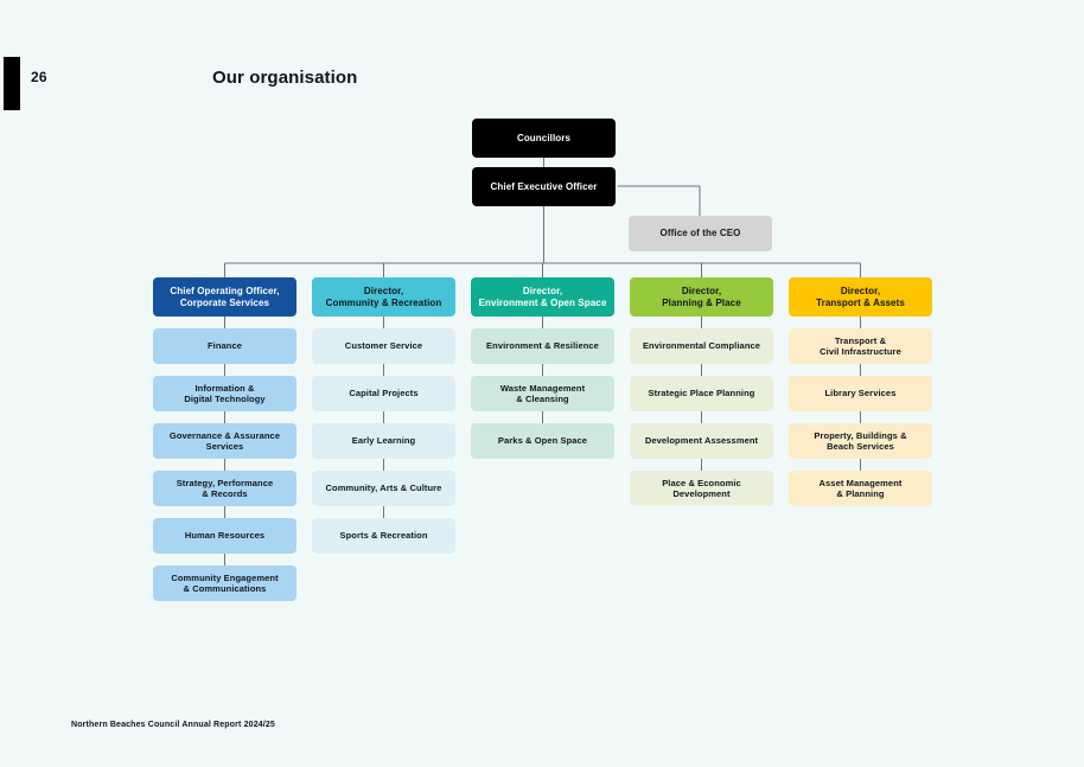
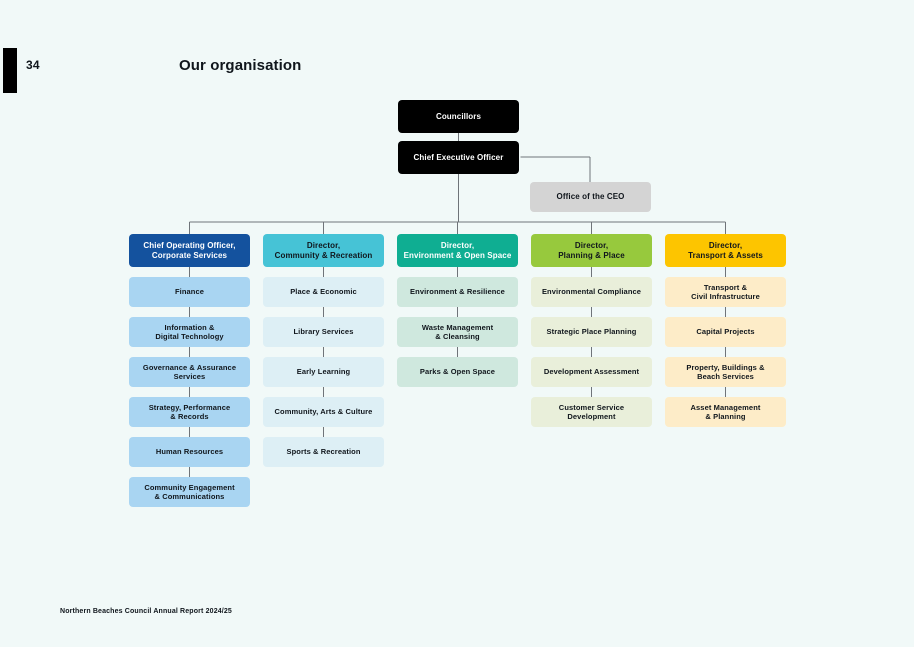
- 26
+ 34
  Our organisation
  Councillors
  Chief Executive Officer
  Office of the CEO
  Chief Operating Officer,
  Corporate Services
  Finance
  Information &
  Digital Technology
  Governance & Assurance
  Services
  Strategy, Performance
  & Records
  Human Resources
  Community Engagement
  & Communications
  Director,
  Community & Recreation
- Customer Service
+ Place & Economic
- Capital Projects
+ Library Services
  Early Learning
  Community, Arts & Culture
  Sports & Recreation
  Director,
  Environment & Open Space
  Environment & Resilience
  Waste Management
  & Cleansing
  Parks & Open Space
  Director,
  Planning & Place
  Environmental Compliance
  Strategic Place Planning
  Development Assessment
- Place & Economic
+ Customer Service
  Development
  Director,
  Transport & Assets
  Transport &
  Civil Infrastructure
- Library Services
+ Capital Projects
  Property, Buildings &
  Beach Services
  Asset Management
  & Planning
